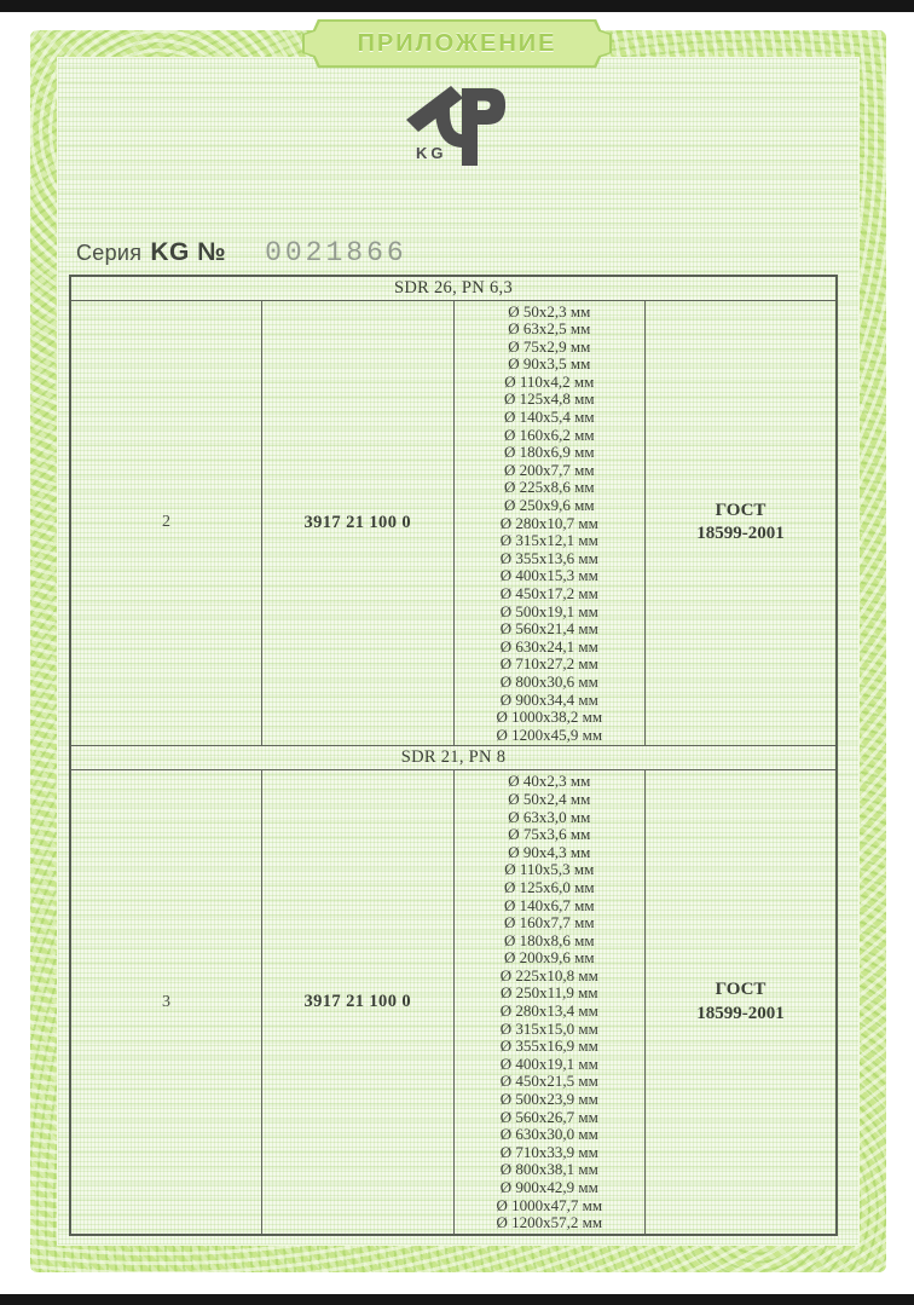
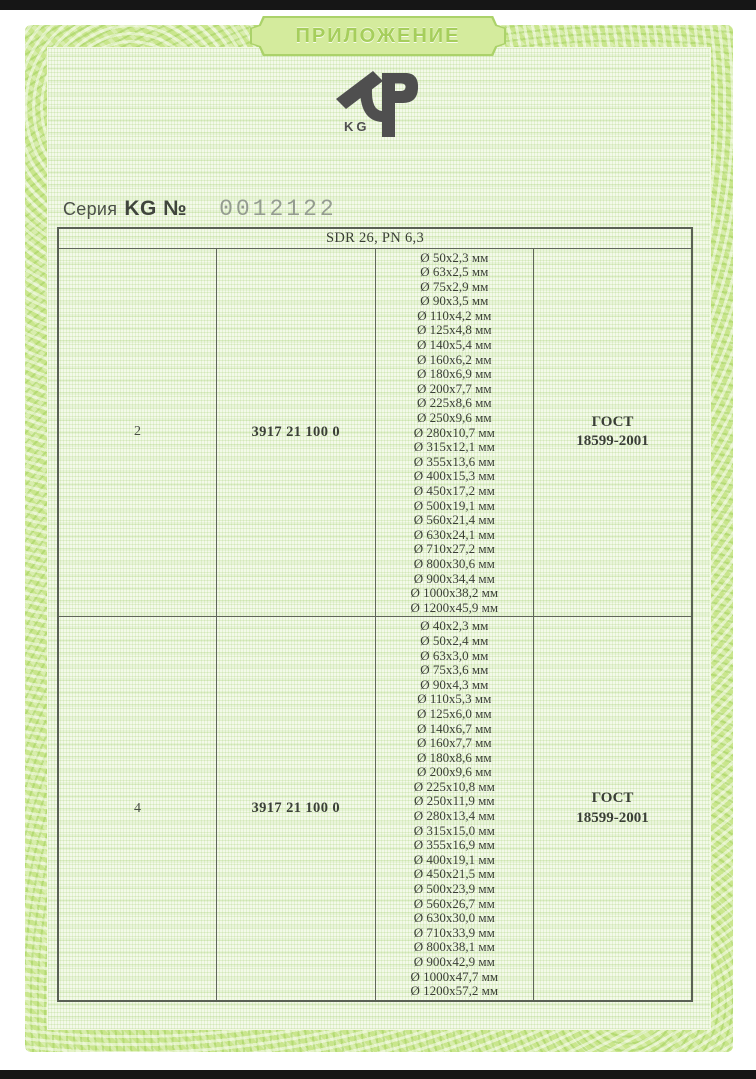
  ПРИЛОЖЕНИЕ
  KG
  Серия
  KG №
- 0021866
+ 0012122
  SDR 26, PN 6,3
  2	3917 21 100 0	Ø 50x2,3 мм Ø 63x2,5 мм Ø 75x2,9 мм Ø 90x3,5 мм Ø 110x4,2 мм Ø 125x4,8 мм Ø 140x5,4 мм Ø 160x6,2 мм Ø 180x6,9 мм Ø 200x7,7 мм Ø 225x8,6 мм Ø 250x9,6 мм Ø 280x10,7 мм Ø 315x12,1 мм Ø 355x13,6 мм Ø 400x15,3 мм Ø 450x17,2 мм Ø 500x19,1 мм Ø 560x21,4 мм Ø 630x24,1 мм Ø 710x27,2 мм Ø 800x30,6 мм Ø 900x34,4 мм Ø 1000x38,2 мм Ø 1200x45,9 мм	ГОСТ 18599-2001
- SDR 21, PN 8
- 3	3917 21 100 0	Ø 40x2,3 мм Ø 50x2,4 мм Ø 63x3,0 мм Ø 75x3,6 мм Ø 90x4,3 мм Ø 110x5,3 мм Ø 125x6,0 мм Ø 140x6,7 мм Ø 160x7,7 мм Ø 180x8,6 мм Ø 200x9,6 мм Ø 225x10,8 мм Ø 250x11,9 мм Ø 280x13,4 мм Ø 315x15,0 мм Ø 355x16,9 мм Ø 400x19,1 мм Ø 450x21,5 мм Ø 500x23,9 мм Ø 560x26,7 мм Ø 630x30,0 мм Ø 710x33,9 мм Ø 800x38,1 мм Ø 900x42,9 мм Ø 1000x47,7 мм Ø 1200x57,2 мм	ГОСТ 18599-2001
+ 4	3917 21 100 0	Ø 40x2,3 мм Ø 50x2,4 мм Ø 63x3,0 мм Ø 75x3,6 мм Ø 90x4,3 мм Ø 110x5,3 мм Ø 125x6,0 мм Ø 140x6,7 мм Ø 160x7,7 мм Ø 180x8,6 мм Ø 200x9,6 мм Ø 225x10,8 мм Ø 250x11,9 мм Ø 280x13,4 мм Ø 315x15,0 мм Ø 355x16,9 мм Ø 400x19,1 мм Ø 450x21,5 мм Ø 500x23,9 мм Ø 560x26,7 мм Ø 630x30,0 мм Ø 710x33,9 мм Ø 800x38,1 мм Ø 900x42,9 мм Ø 1000x47,7 мм Ø 1200x57,2 мм	ГОСТ 18599-2001
